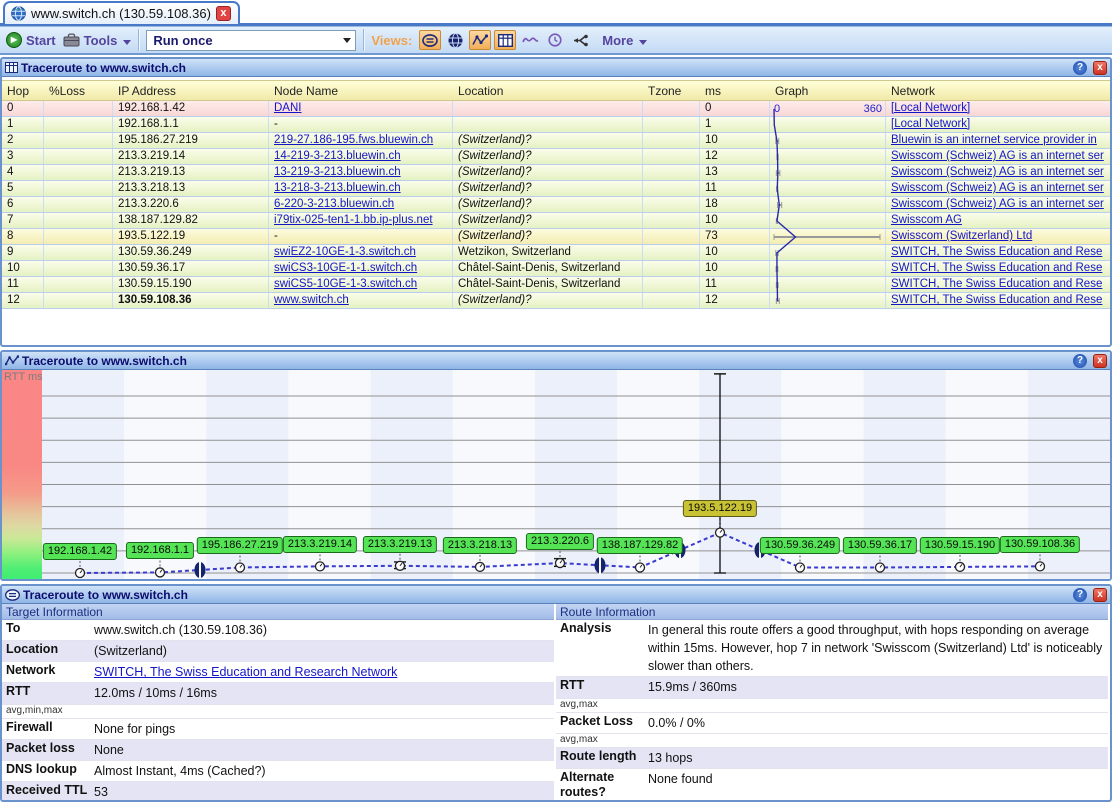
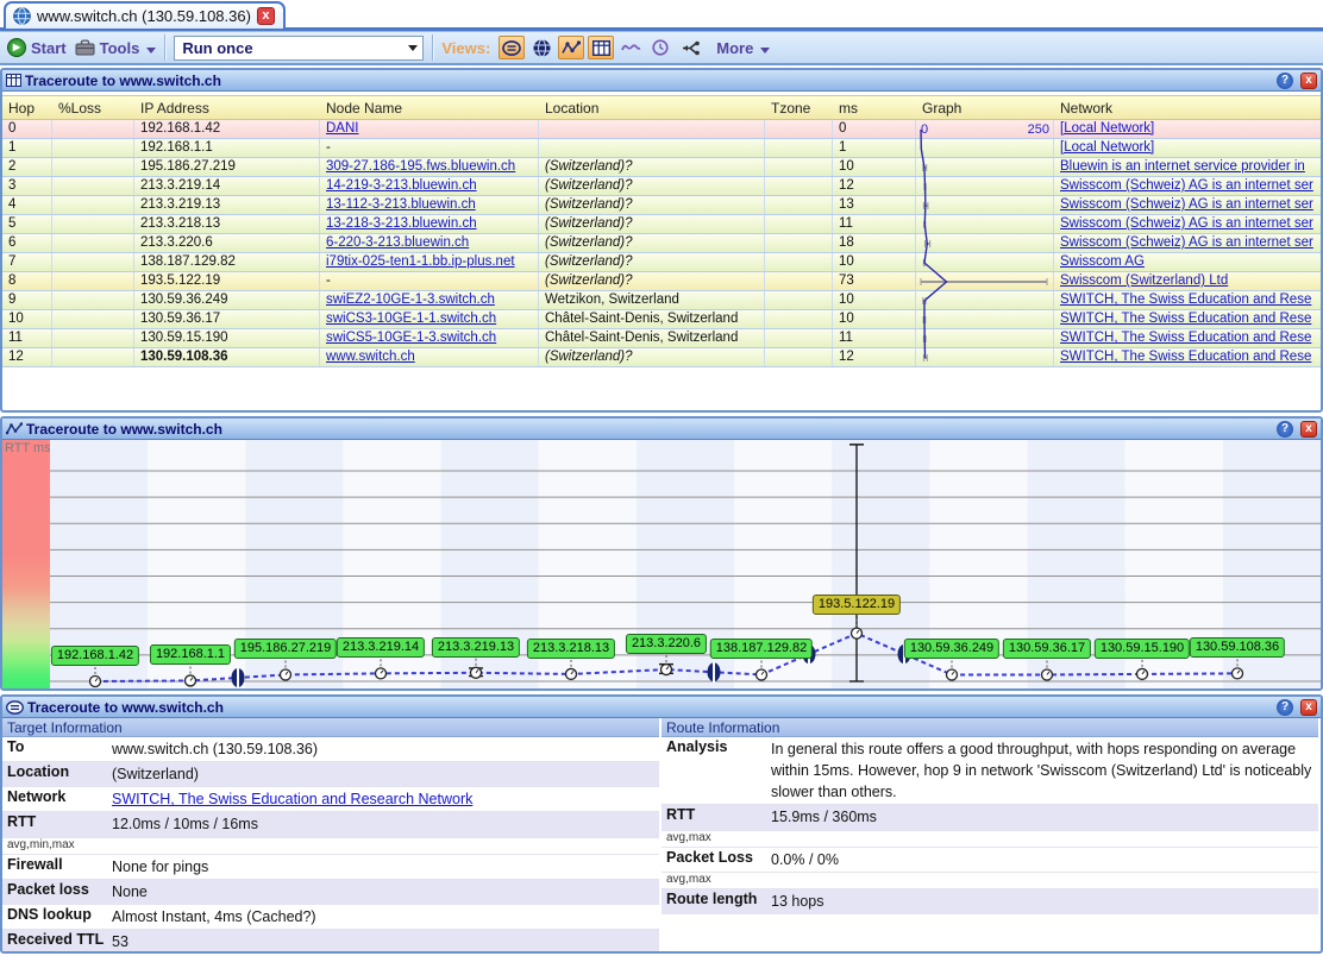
  www.switch.ch (130.59.108.36)
  x
  ▶
  Start
  Tools
  Run once
  Views:
  More
  Traceroute to www.switch.ch
  ?
  x
  Hop
  %Loss
  IP Address
  Node Name
  Location
  Tzone
  ms
  Graph
  Network
  0
  192.168.1.42
  DANI
  0
  [Local Network]
  1
  192.168.1.1
  -
  1
  [Local Network]
  2
  195.186.27.219
- 219-27.186-195.fws.bluewin.ch
+ 309-27.186-195.fws.bluewin.ch
  (Switzerland)?
  10
  Bluewin is an internet service provider in
  3
  213.3.219.14
  14-219-3-213.bluewin.ch
  (Switzerland)?
  12
  Swisscom (Schweiz) AG is an internet ser
  4
  213.3.219.13
- 13-219-3-213.bluewin.ch
+ 13-112-3-213.bluewin.ch
  (Switzerland)?
  13
  Swisscom (Schweiz) AG is an internet ser
  5
  213.3.218.13
  13-218-3-213.bluewin.ch
  (Switzerland)?
  11
  Swisscom (Schweiz) AG is an internet ser
  6
  213.3.220.6
  6-220-3-213.bluewin.ch
  (Switzerland)?
  18
  Swisscom (Schweiz) AG is an internet ser
  7
  138.187.129.82
  i79tix-025-ten1-1.bb.ip-plus.net
  (Switzerland)?
  10
  Swisscom AG
  8
  193.5.122.19
  -
  (Switzerland)?
  73
  Swisscom (Switzerland) Ltd
  9
  130.59.36.249
  swiEZ2-10GE-1-3.switch.ch
  Wetzikon, Switzerland
  10
  SWITCH, The Swiss Education and Rese
  10
  130.59.36.17
  swiCS3-10GE-1-1.switch.ch
  Châtel-Saint-Denis, Switzerland
  10
  SWITCH, The Swiss Education and Rese
  11
  130.59.15.190
  swiCS5-10GE-1-3.switch.ch
  Châtel-Saint-Denis, Switzerland
  11
  SWITCH, The Swiss Education and Rese
  12
  130.59.108.36
  www.switch.ch
  (Switzerland)?
  12
  SWITCH, The Swiss Education and Rese
  0
- 360
+ 250
  Traceroute to www.switch.ch
  ?
  x
  RTT ms
  192.168.1.42
  192.168.1.1
  195.186.27.219
  213.3.219.14
  213.3.219.13
  213.3.218.13
  213.3.220.6
  138.187.129.82
  193.5.122.19
  130.59.36.249
  130.59.36.17
  130.59.15.190
  130.59.108.36
  Traceroute to www.switch.ch
  ?
  x
  Target Information
  To
  www.switch.ch (130.59.108.36)
  Location
  (Switzerland)
  Network
  SWITCH, The Swiss Education and Research Network
  RTT
  12.0ms / 10ms / 16ms
  avg,min,max
  Firewall
  None for pings
  Packet loss
  None
  DNS lookup
  Almost Instant, 4ms (Cached?)
  Received TTL
  53
  Route Information
  Analysis
- In general this route offers a good throughput, with hops responding on average within 15ms. However, hop 7 in network 'Swisscom (Switzerland) Ltd' is noticeably slower than others.
+ In general this route offers a good throughput, with hops responding on average within 15ms. However, hop 9 in network 'Swisscom (Switzerland) Ltd' is noticeably slower than others.
  RTT
  15.9ms / 360ms
  avg,max
  Packet Loss
  0.0% / 0%
  avg,max
  Route length
  13 hops
- Alternate routes?
- None found
